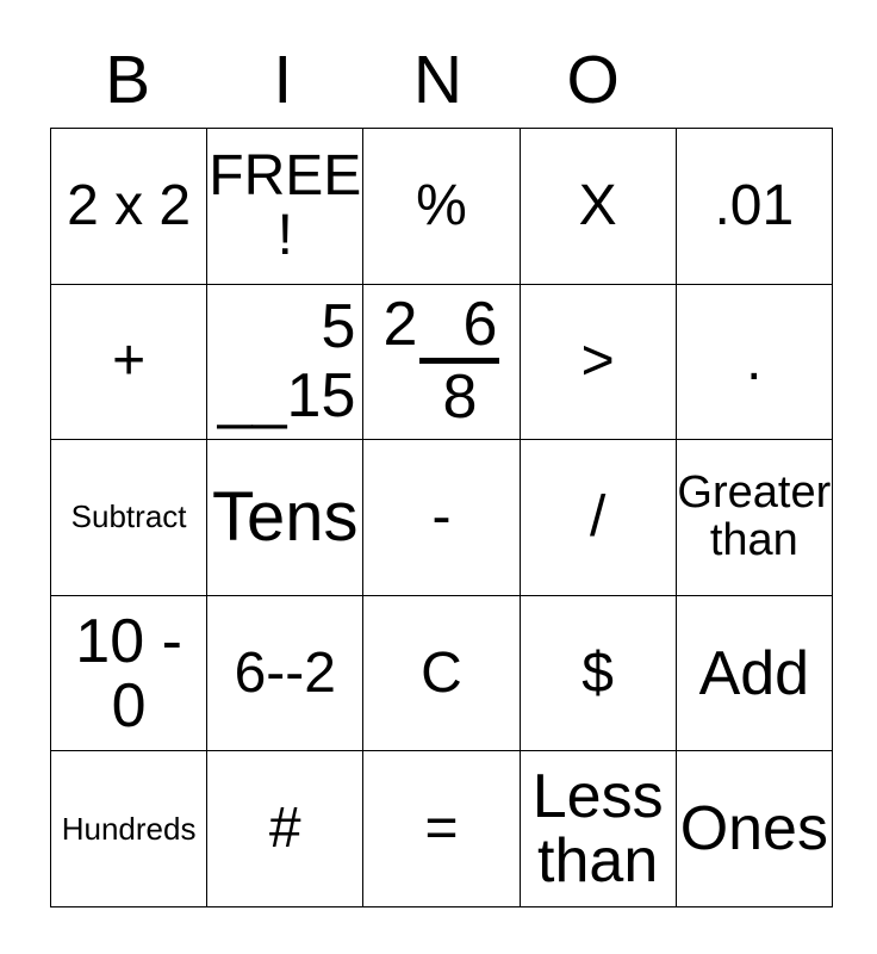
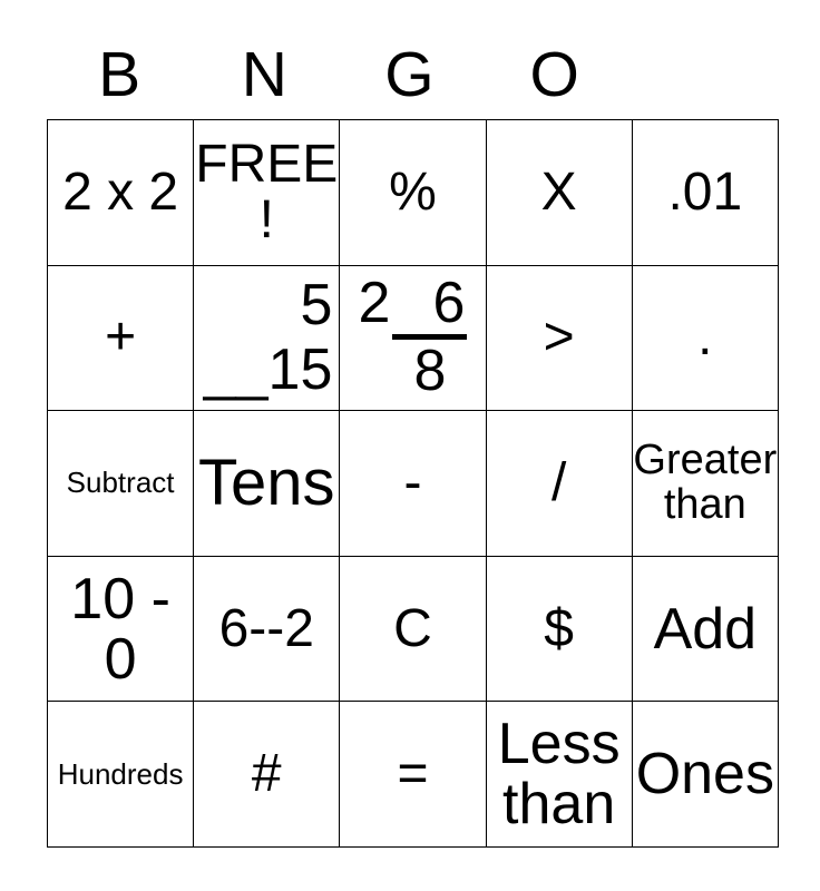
  B
- I
  N
+ G
  O
  2 x 2	FREE!	%	X	.01
  +	5 __15	2 6 8	>	.
  Subtract	Tens	-	/	Greater than
  10 - 0	6--2	C	$	Add
  Hundreds	#	=	Less than	Ones
